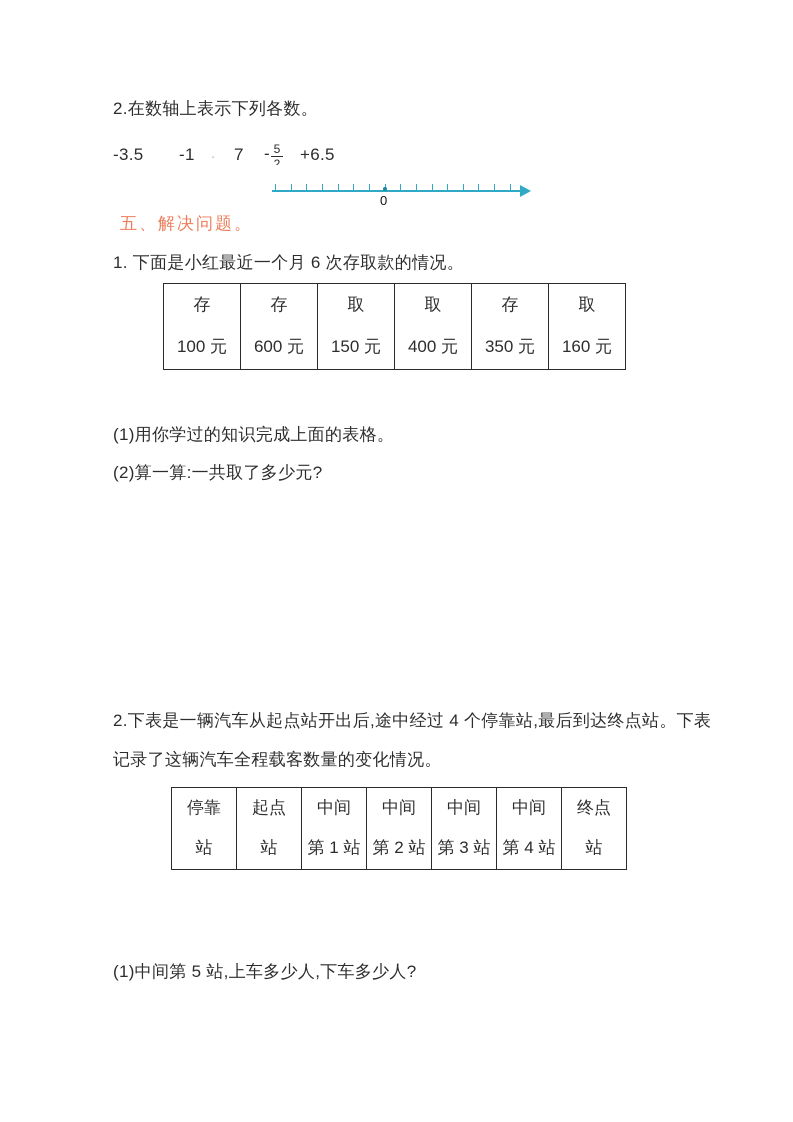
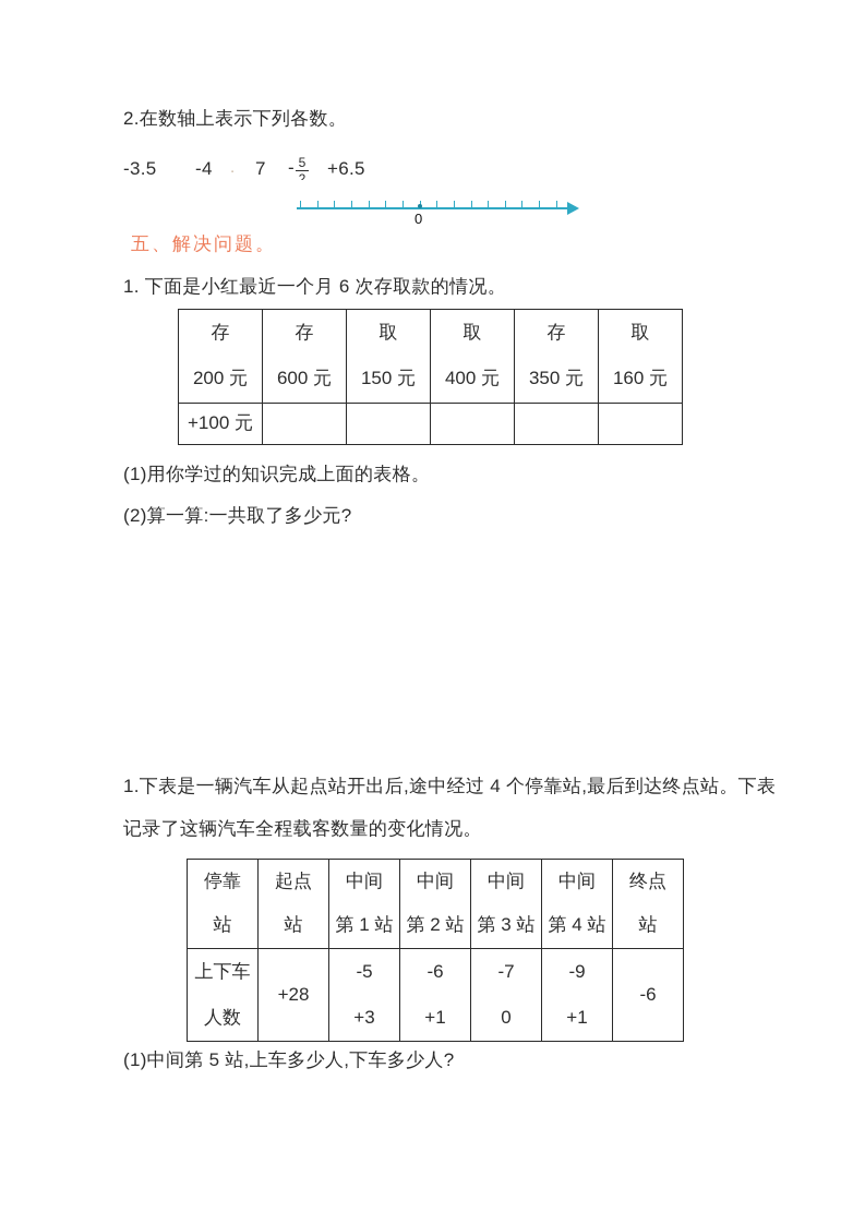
  2.在数轴上表示下列各数。
  -3.5
- -1
+ -4
  .
  7
  -
  5
  2
  +6.5
  0
  五、解决问题。
  1. 下面是小红最近一个月 6 次存取款的情况。
- 存 100 元	存 600 元	取 150 元	取 400 元	存 350 元	取 160 元
+ 存 200 元	存 600 元	取 150 元	取 400 元	存 350 元	取 160 元
+ +100 元
  (1)用你学过的知识完成上面的表格。
  (2)算一算:一共取了多少元?
- 2.下表是一辆汽车从起点站开出后,途中经过 4 个停靠站,最后到达终点站。下表
+ 1.下表是一辆汽车从起点站开出后,途中经过 4 个停靠站,最后到达终点站。下表
  记录了这辆汽车全程载客数量的变化情况。
  停靠 站	起点 站	中间 第 1 站	中间 第 2 站	中间 第 3 站	中间 第 4 站	终点 站
+ 上下车 人数	+28	-5 +3	-6 +1	-7 0	-9 +1	-6
  (1)中间第 5 站,上车多少人,下车多少人?
